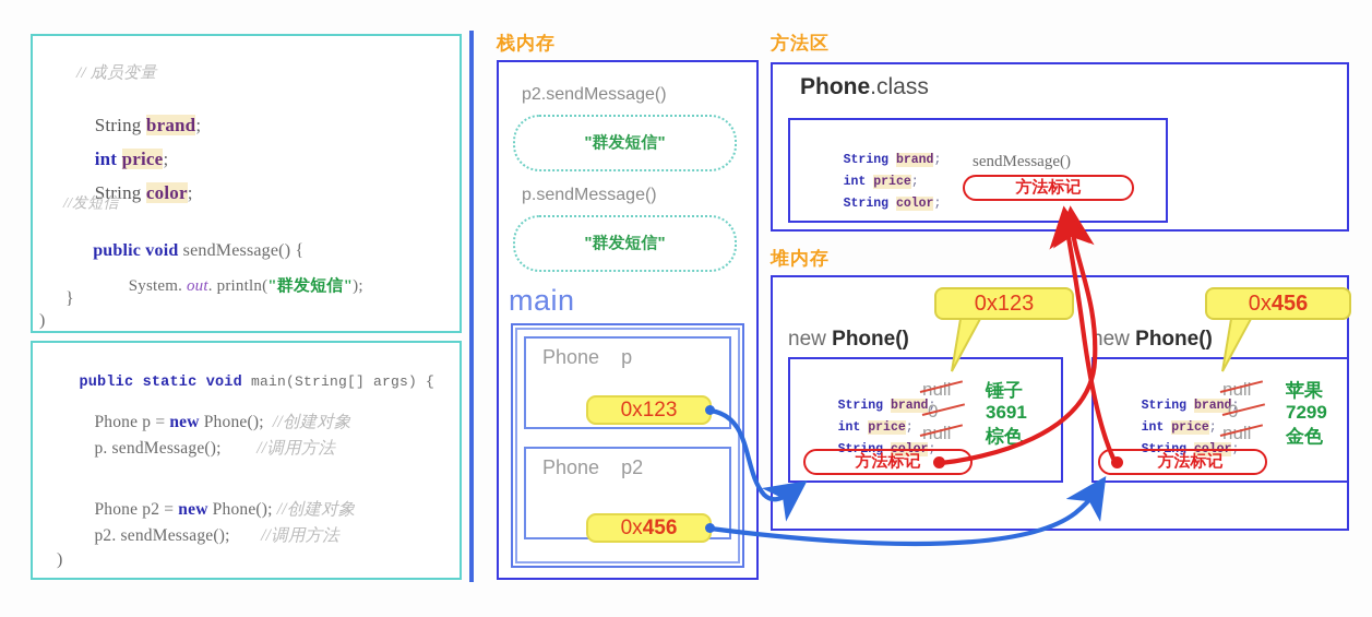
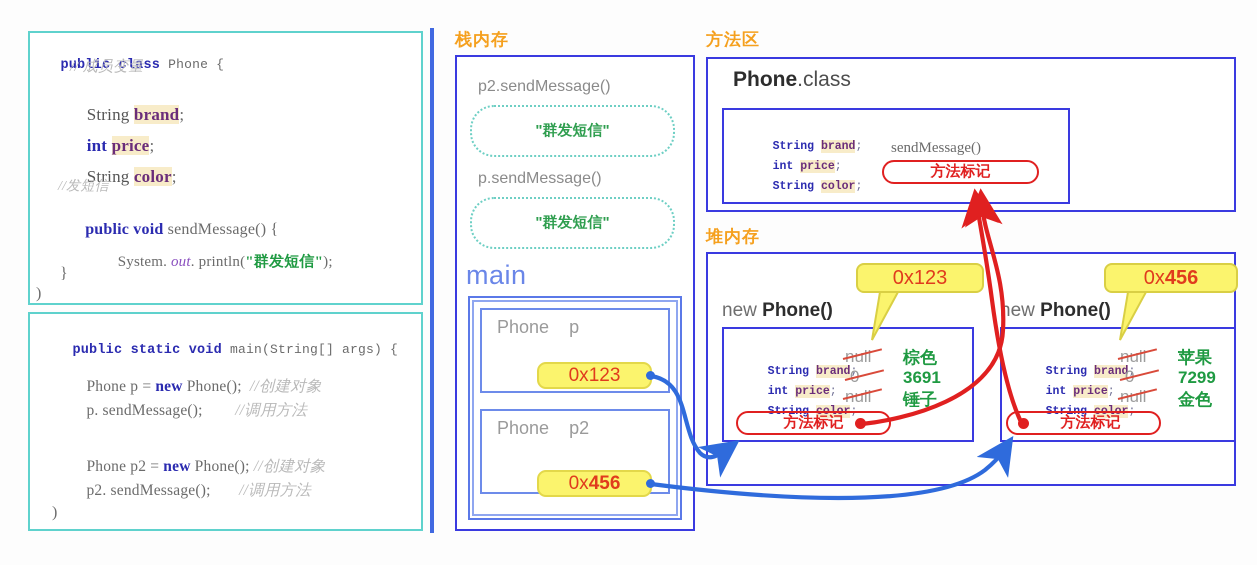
+ public class Phone {
  // 成员变量
  String brand;
  int price;
  String color;
  //发短信
  public void sendMessage() {
  System. out. println("群发短信");
  }
  )
  public static void main(String[] args) {
  Phone p = new Phone(); //创建对象
  p. sendMessage(); //调用方法
  Phone p2 = new Phone(); //创建对象
  p2. sendMessage(); //调用方法
  )
  栈内存
  p2.sendMessage()
  "群发短信"
  p.sendMessage()
  "群发短信"
  main
  Phone p
  0x123
  Phone p2
  0x456
  方法区
  Phone.class
  String brand;
  int price;
  String color;
  sendMessage()
  方法标记
  堆内存
  new Phone()
  0x123
  String brand;
  int price;
  String color;
  ull
  ull
- 锤子
+ 棕色
  3691
- 棕色
+ 锤子
  方法标记
  new Phone()
  0x456
  String brand;
  int price;
  String color;
  ull
  ull
  苹果
  7299
  金色
  方法标记
